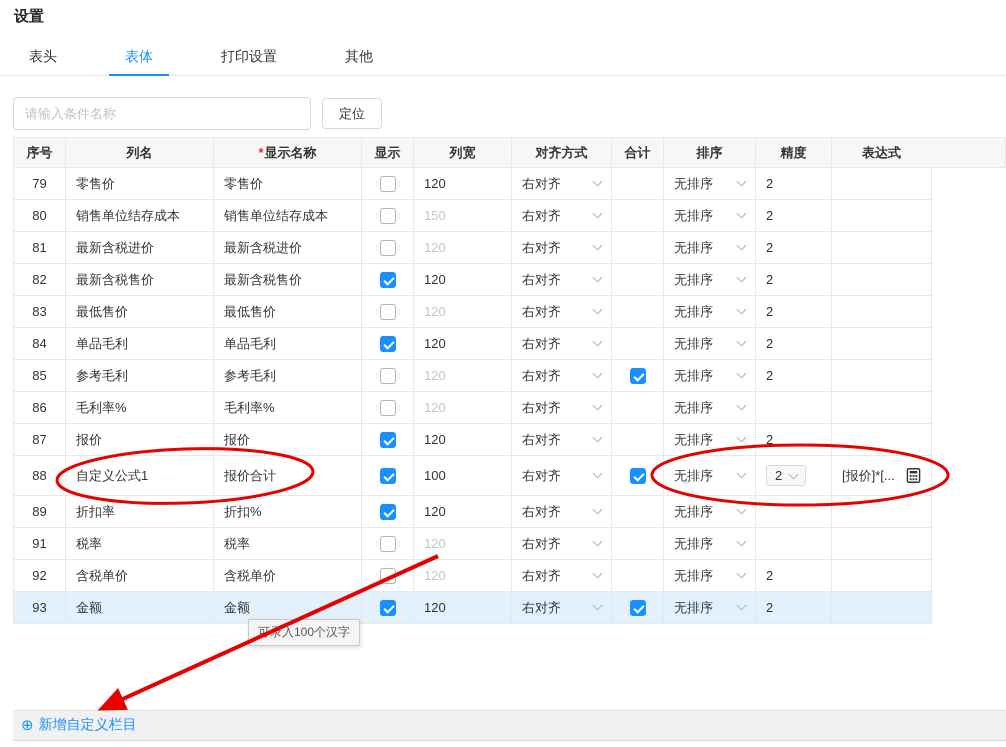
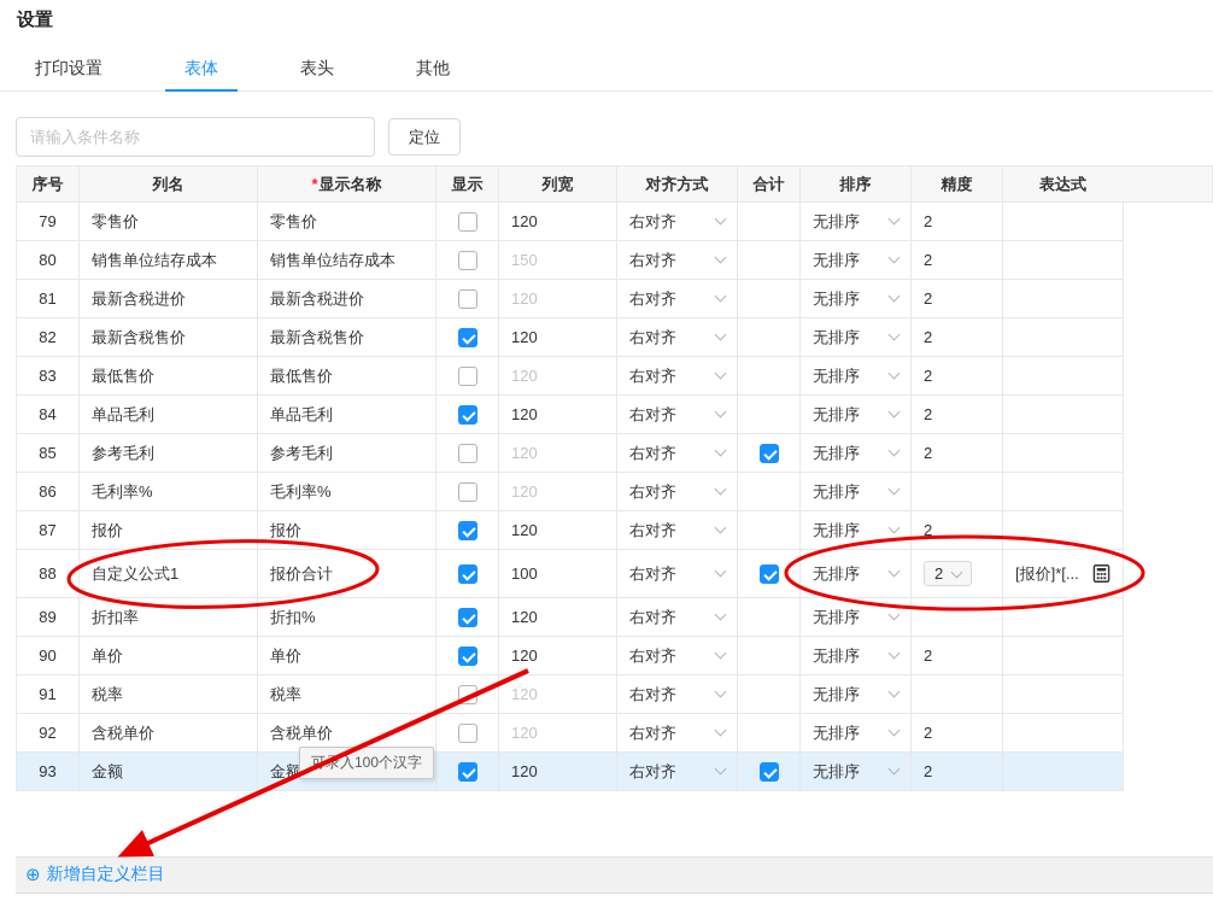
  设置
- 表头
+ 打印设置
  表体
- 打印设置
+ 表头
  其他
  请输入条件名称
  定位
  序号	列名	*显示名称	显示	列宽	对齐方式	合计	排序	精度	表达式
  79	零售价	零售价		120	右对齐		无排序	2
  80	销售单位结存成本	销售单位结存成本		150	右对齐		无排序	2
  81	最新含税进价	最新含税进价		120	右对齐		无排序	2
  82	最新含税售价	最新含税售价		120	右对齐		无排序	2
  83	最低售价	最低售价		120	右对齐		无排序	2
  84	单品毛利	单品毛利		120	右对齐		无排序	2
  85	参考毛利	参考毛利		120	右对齐		无排序	2
  86	毛利率%	毛利率%		120	右对齐		无排序
  87	报价	报价		120	右对齐		无排序	2
  88	自定义公式1	报价合计		100	右对齐		无排序	2	[报价]*[...
  89	折扣率	折扣%		120	右对齐		无排序
+ 90	单价	单价		120	右对齐		无排序	2
  91	税率	税率		120	右对齐		无排序
  92	含税单价	含税单价		120	右对齐		无排序	2
  93	金额	金额		120	右对齐		无排序	2
  可录入100个汉字
  ⊕
  新增自定义栏目
